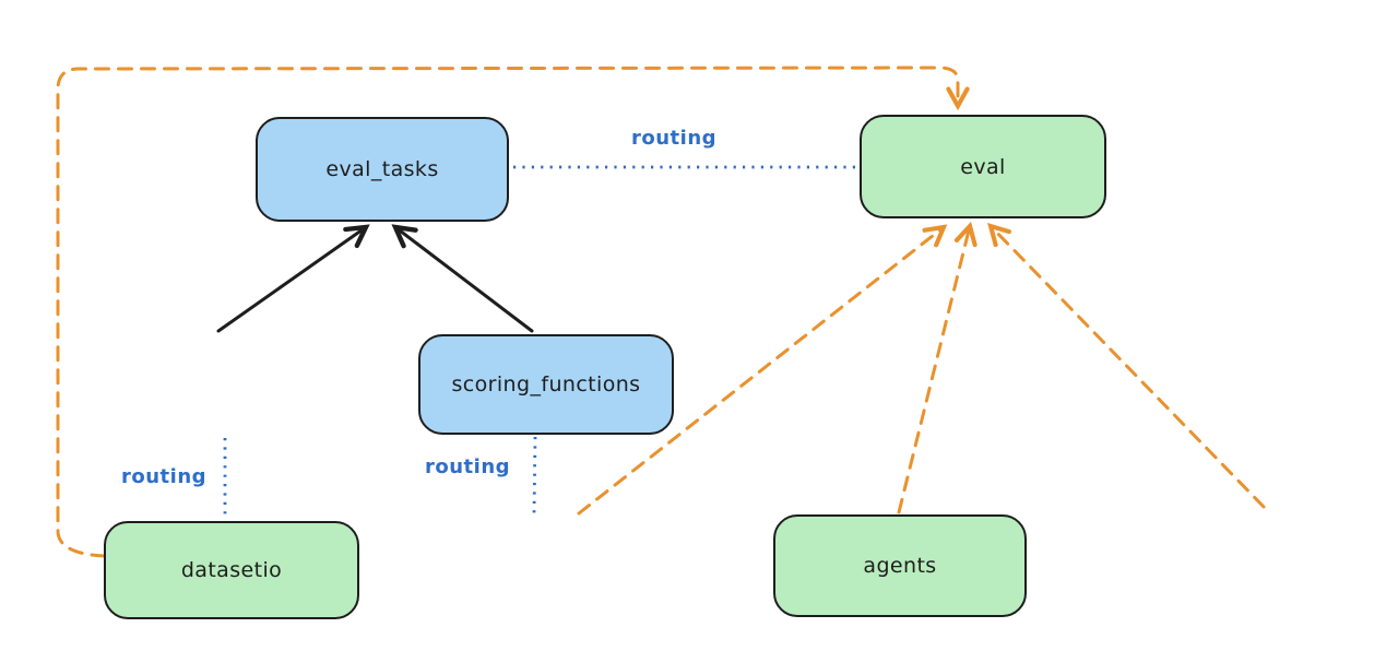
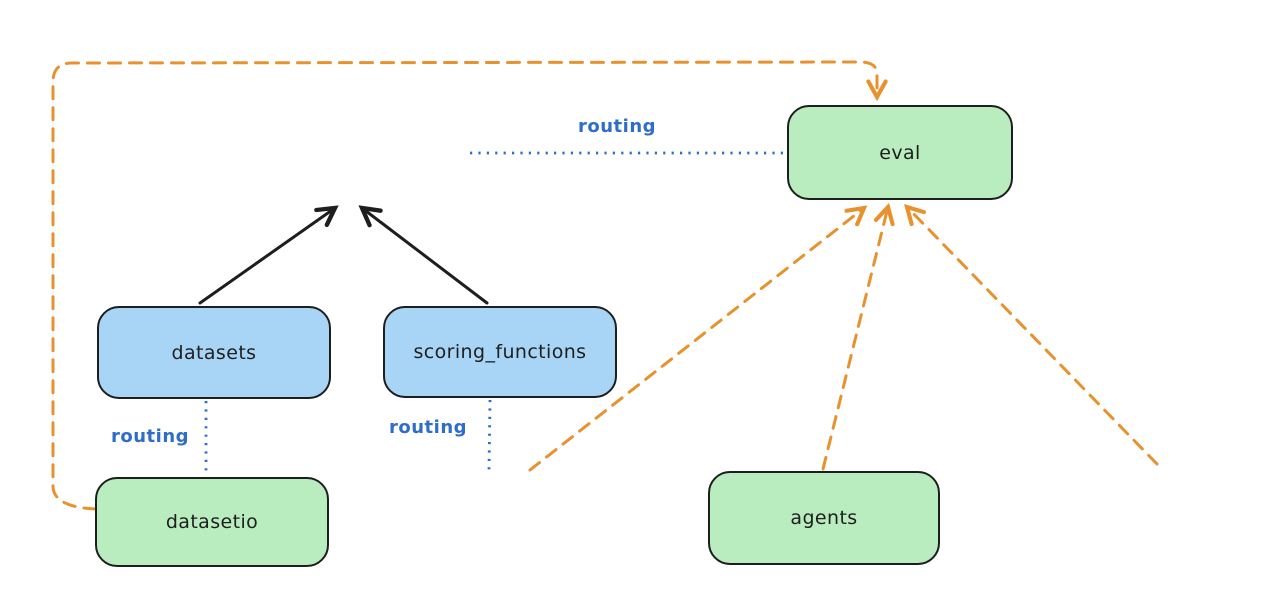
- eval_tasks
  eval
+ datasets
  scoring_functions
  datasetio
  agents
  routing
  routing
  routing
